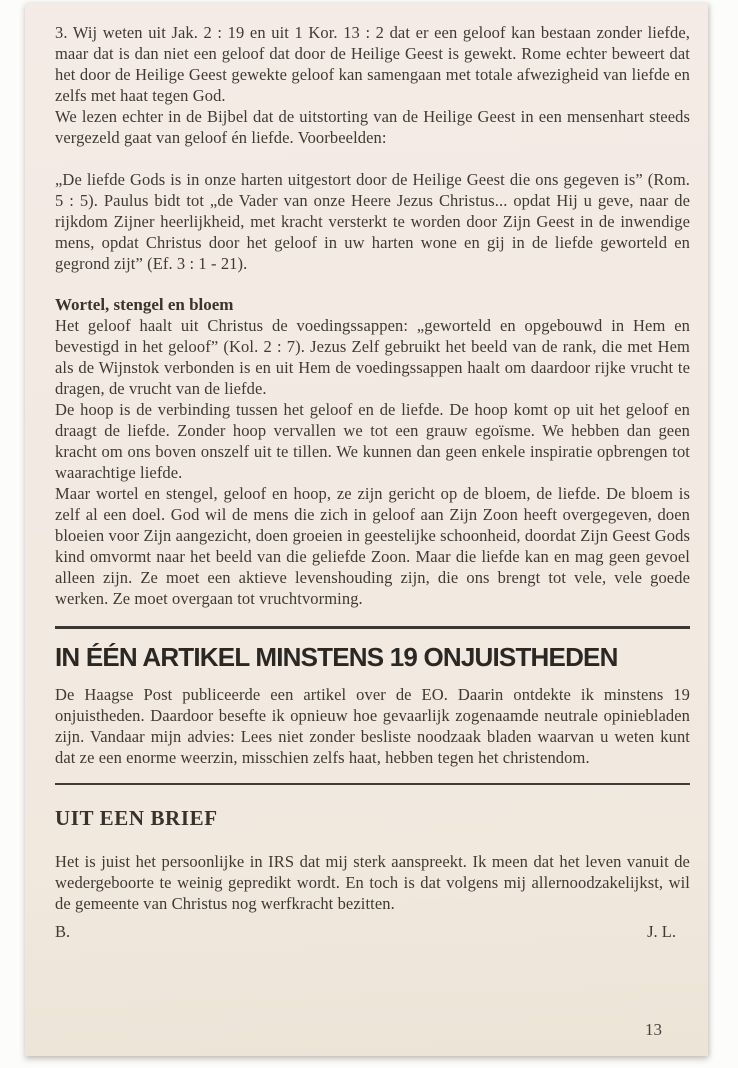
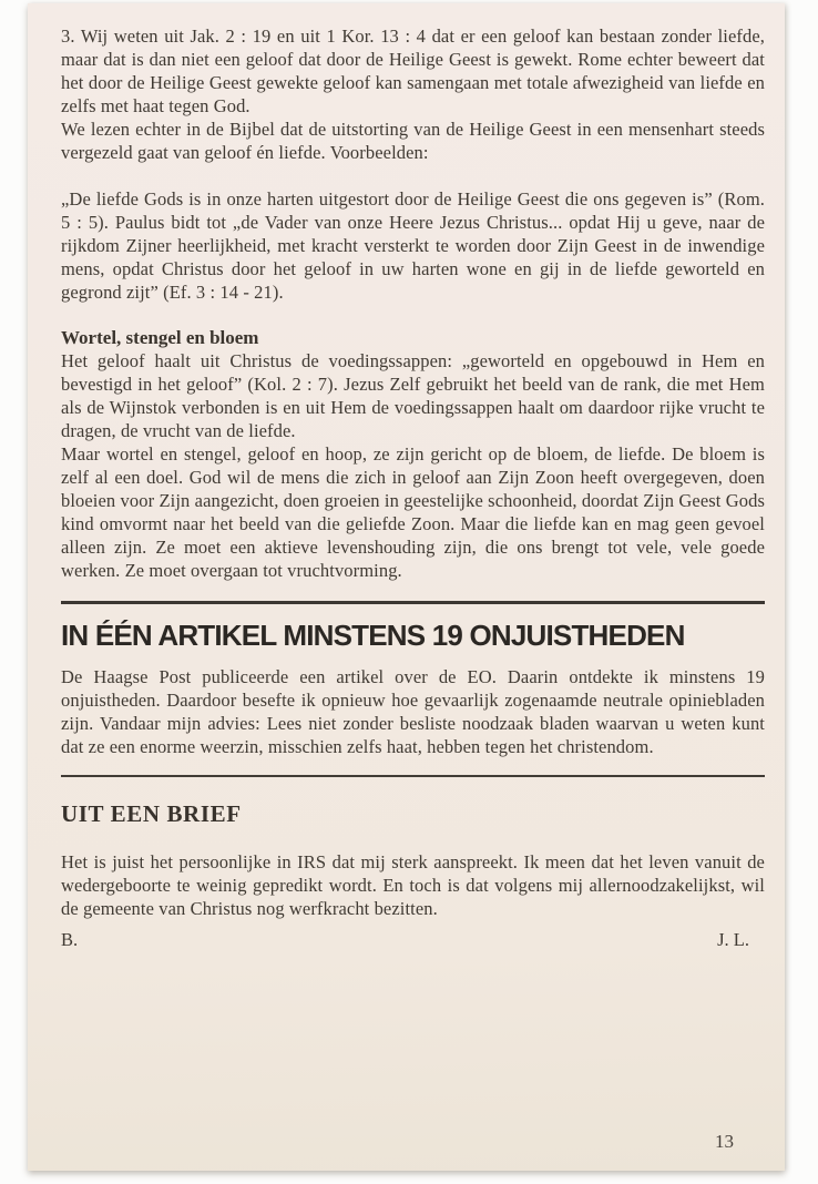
- 3. Wij weten uit Jak. 2 : 19 en uit 1 Kor. 13 : 2 dat er een geloof kan bestaan zonder liefde, maar dat is dan niet een geloof dat door de Heilige Geest is gewekt. Rome echter beweert dat het door de Heilige Geest gewekte geloof kan samengaan met totale afwezigheid van liefde en zelfs met haat tegen God.
+ 3. Wij weten uit Jak. 2 : 19 en uit 1 Kor. 13 : 4 dat er een geloof kan bestaan zonder liefde, maar dat is dan niet een geloof dat door de Heilige Geest is gewekt. Rome echter beweert dat het door de Heilige Geest gewekte geloof kan samengaan met totale afwezigheid van liefde en zelfs met haat tegen God.
  We lezen echter in de Bijbel dat de uitstorting van de Heilige Geest in een mensenhart steeds vergezeld gaat van geloof én liefde. Voorbeelden:
- „De liefde Gods is in onze harten uitgestort door de Heilige Geest die ons gegeven is” (Rom. 5 : 5). Paulus bidt tot „de Vader van onze Heere Jezus Christus... opdat Hij u geve, naar de rijkdom Zijner heerlijkheid, met kracht versterkt te worden door Zijn Geest in de inwendige mens, opdat Christus door het geloof in uw harten wone en gij in de liefde geworteld en gegrond zijt” (Ef. 3 : 1 - 21).
+ „De liefde Gods is in onze harten uitgestort door de Heilige Geest die ons gegeven is” (Rom. 5 : 5). Paulus bidt tot „de Vader van onze Heere Jezus Christus... opdat Hij u geve, naar de rijkdom Zijner heerlijkheid, met kracht versterkt te worden door Zijn Geest in de inwendige mens, opdat Christus door het geloof in uw harten wone en gij in de liefde geworteld en gegrond zijt” (Ef. 3 : 14 - 21).
  Wortel, stengel en bloem
  Het geloof haalt uit Christus de voedingssappen: „geworteld en opgebouwd in Hem en bevestigd in het geloof” (Kol. 2 : 7). Jezus Zelf gebruikt het beeld van de rank, die met Hem als de Wijnstok verbonden is en uit Hem de voedingssappen haalt om daardoor rijke vrucht te dragen, de vrucht van de liefde.
- De hoop is de verbinding tussen het geloof en de liefde. De hoop komt op uit het geloof en draagt de liefde. Zonder hoop vervallen we tot een grauw egoïsme. We hebben dan geen kracht om ons boven onszelf uit te tillen. We kunnen dan geen enkele inspiratie opbrengen tot waarachtige liefde.
  Maar wortel en stengel, geloof en hoop, ze zijn gericht op de bloem, de liefde. De bloem is zelf al een doel. God wil de mens die zich in geloof aan Zijn Zoon heeft overgegeven, doen bloeien voor Zijn aangezicht, doen groeien in geestelijke schoonheid, doordat Zijn Geest Gods kind omvormt naar het beeld van die geliefde Zoon. Maar die liefde kan en mag geen gevoel alleen zijn. Ze moet een aktieve levenshouding zijn, die ons brengt tot vele, vele goede werken. Ze moet overgaan tot vruchtvorming.
  IN ÉÉN ARTIKEL MINSTENS 19 ONJUISTHEDEN
  De Haagse Post publiceerde een artikel over de EO. Daarin ontdekte ik minstens 19 onjuistheden. Daardoor besefte ik opnieuw hoe gevaarlijk zogenaamde neutrale opiniebladen zijn. Vandaar mijn advies: Lees niet zonder besliste noodzaak bladen waarvan u weten kunt dat ze een enorme weerzin, misschien zelfs haat, hebben tegen het christendom.
  UIT EEN BRIEF
  Het is juist het persoonlijke in IRS dat mij sterk aanspreekt. Ik meen dat het leven vanuit de wedergeboorte te weinig gepredikt wordt. En toch is dat volgens mij allernoodzakelijkst, wil de gemeente van Christus nog werfkracht bezitten.
  B.
  J. L.
  13
